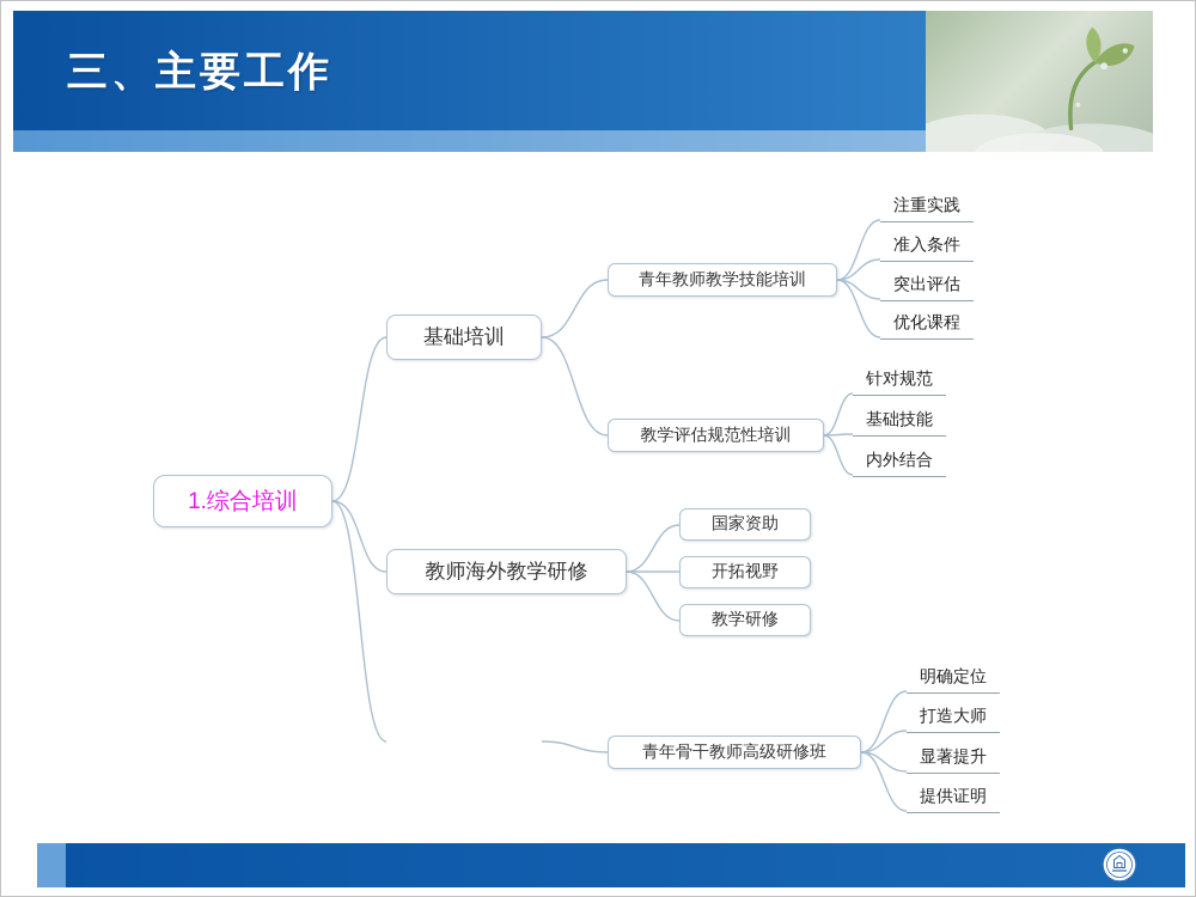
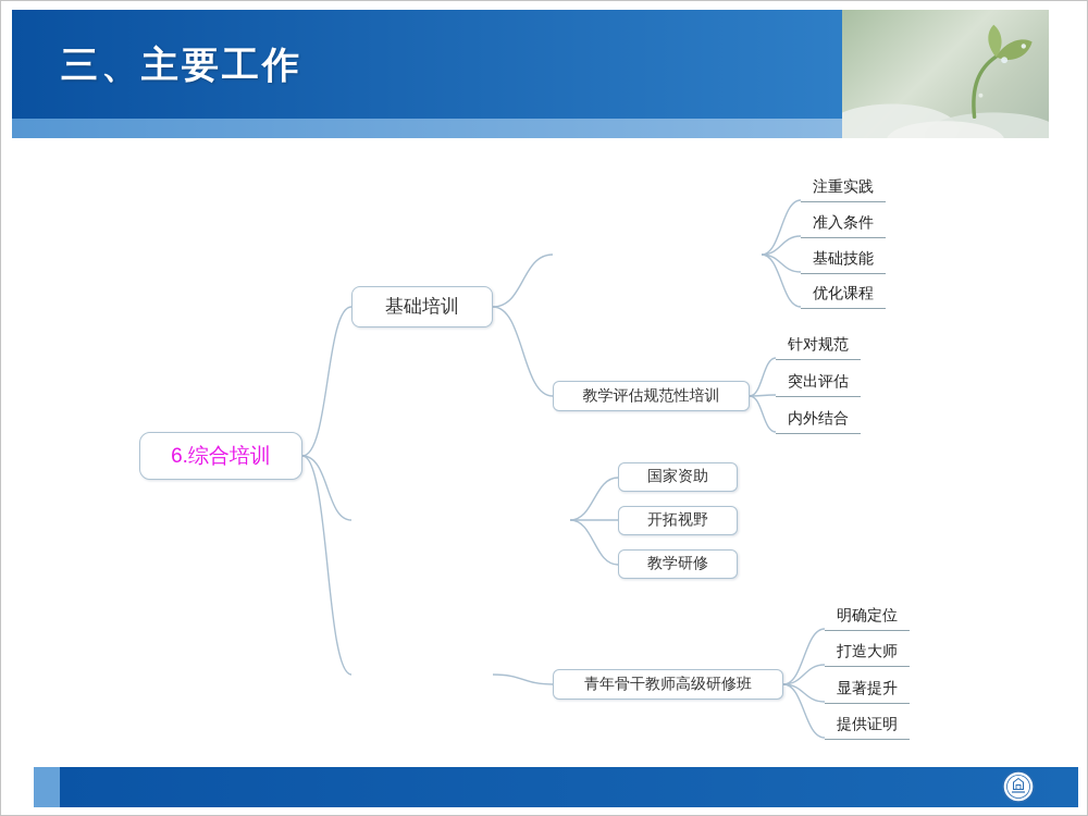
  三、主要工作
- 1.综合培训
+ 6.综合培训
  基础培训
- 教师海外教学研修
- 青年教师教学技能培训
  教学评估规范性培训
  国家资助
  开拓视野
  教学研修
  青年骨干教师高级研修班
  注重实践
  准入条件
- 突出评估
+ 基础技能
  优化课程
  针对规范
- 基础技能
+ 突出评估
  内外结合
  明确定位
  打造大师
  显著提升
  提供证明
